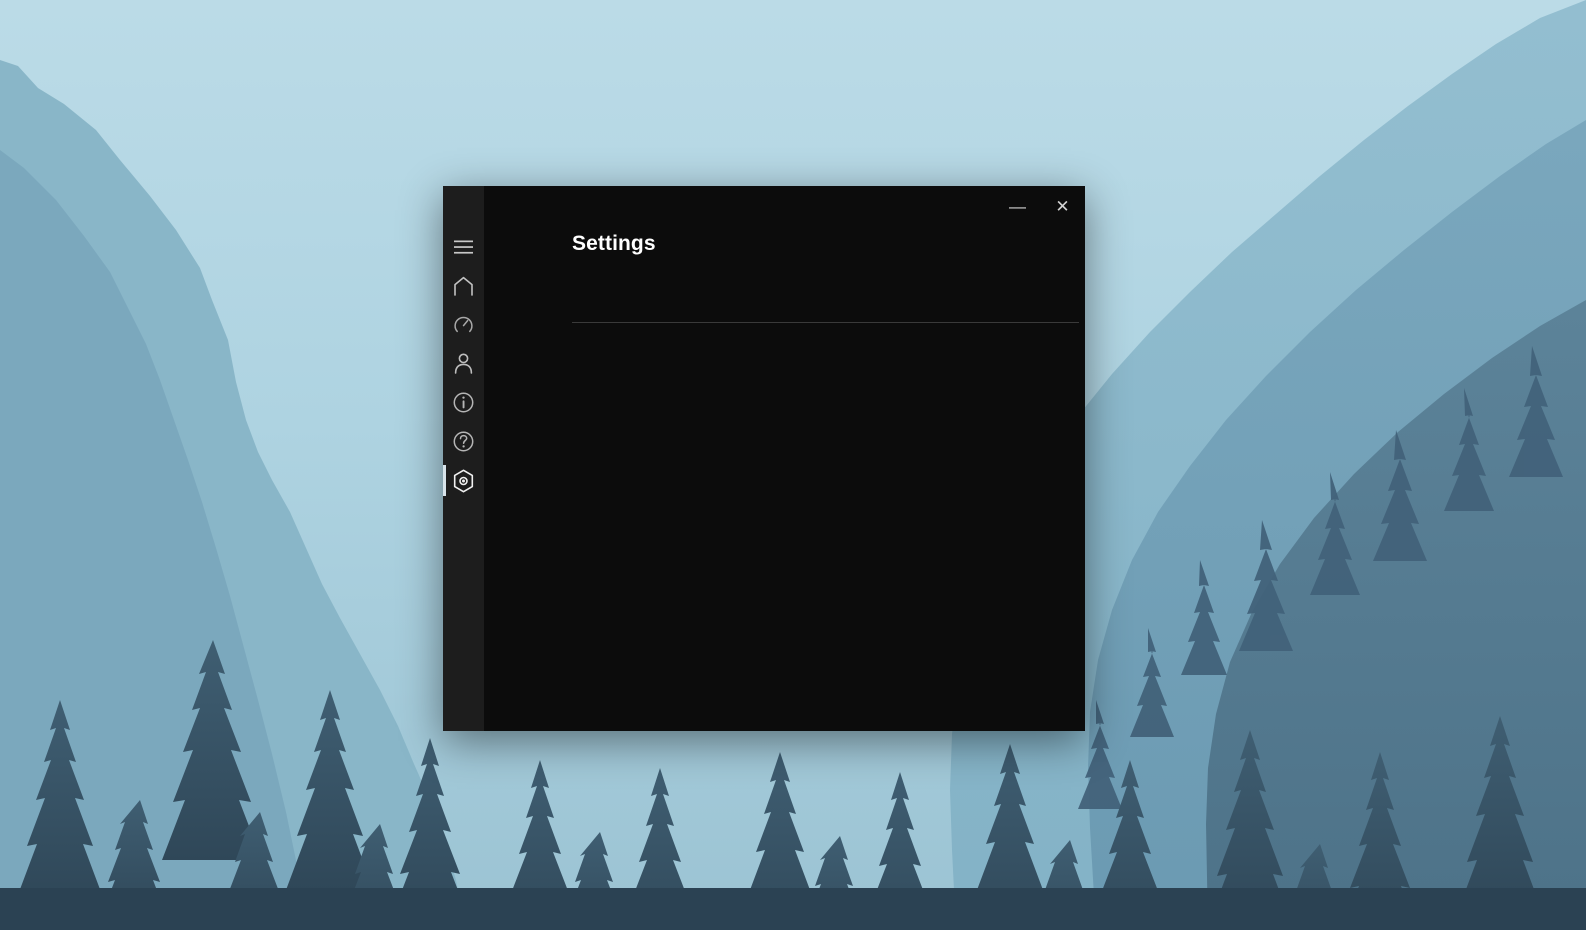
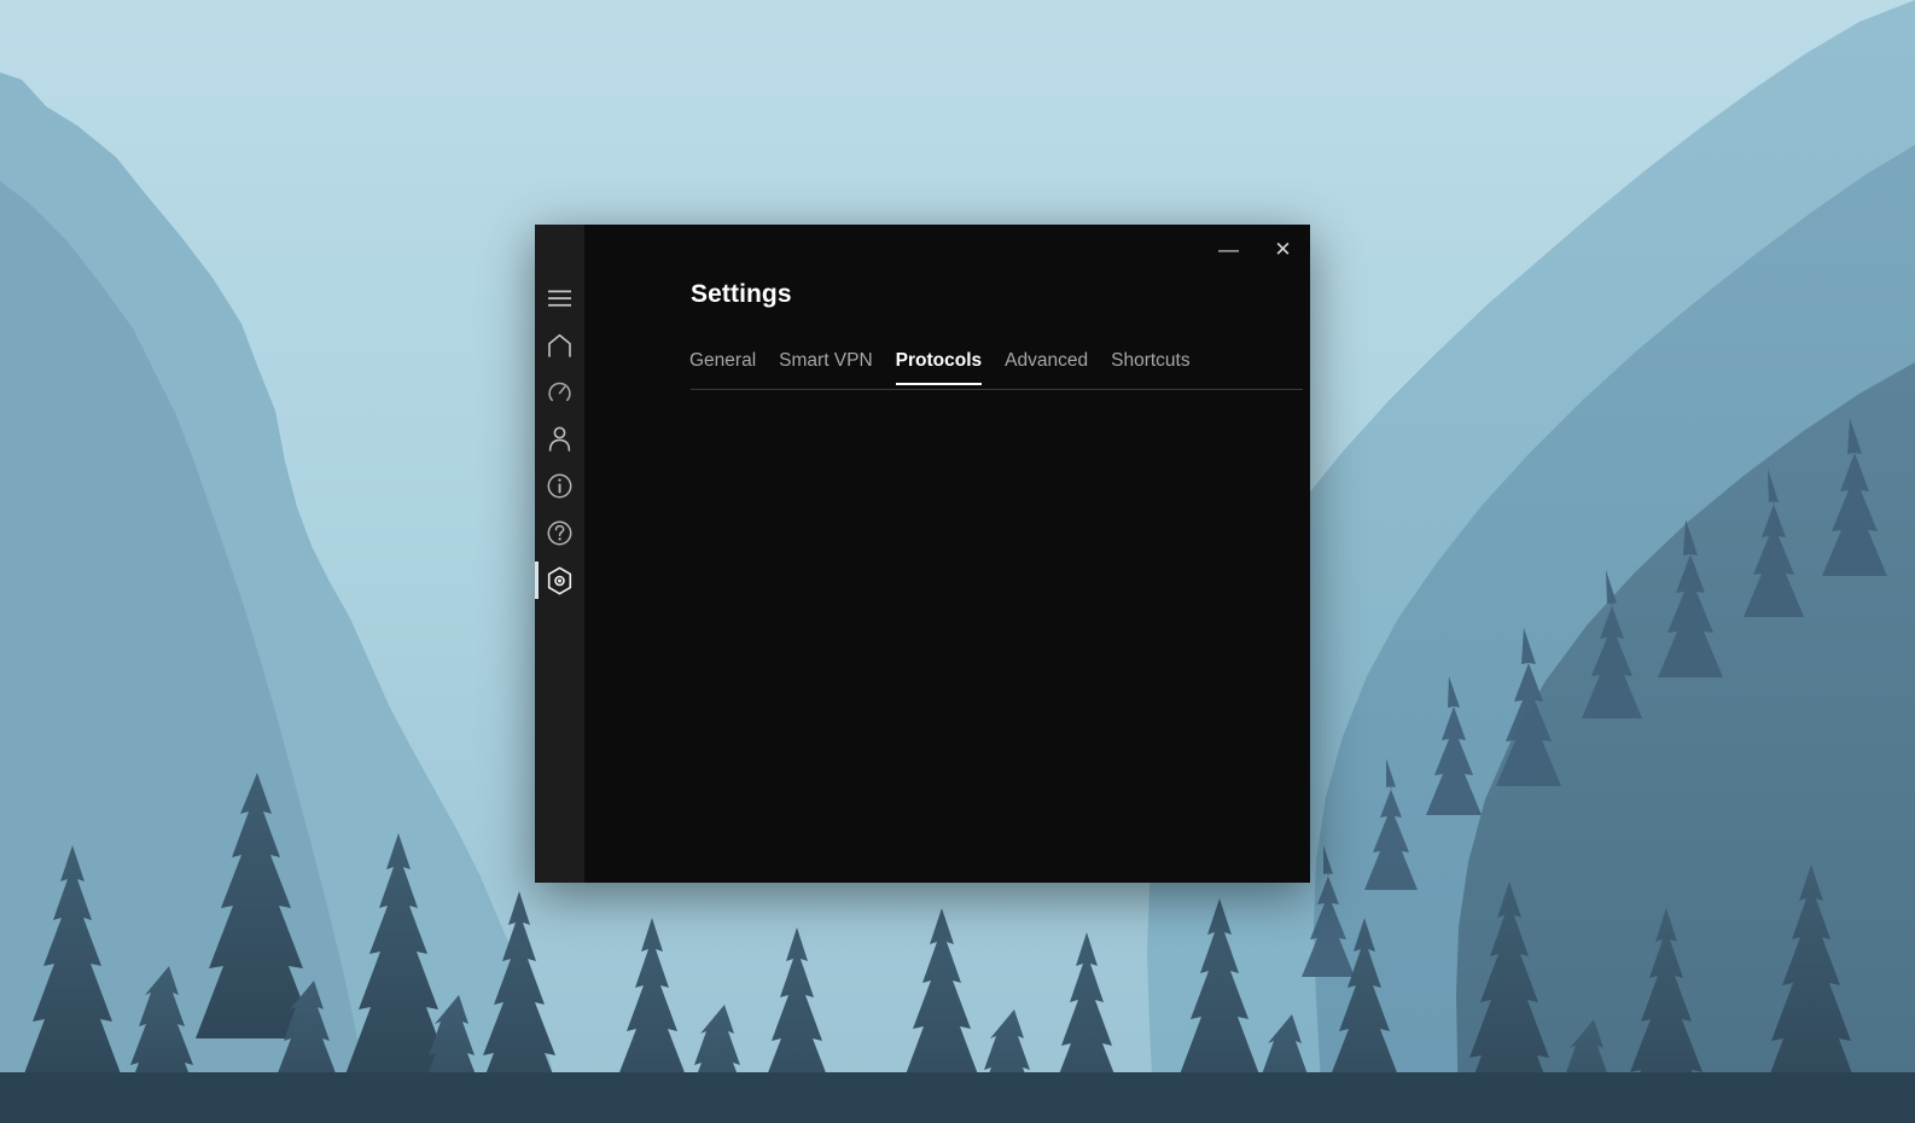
  —
  ✕
  Settings
+ General
+ Smart VPN
+ Protocols
+ Advanced
+ Shortcuts
